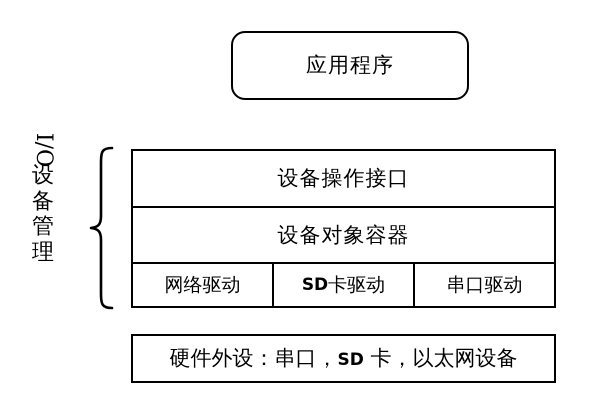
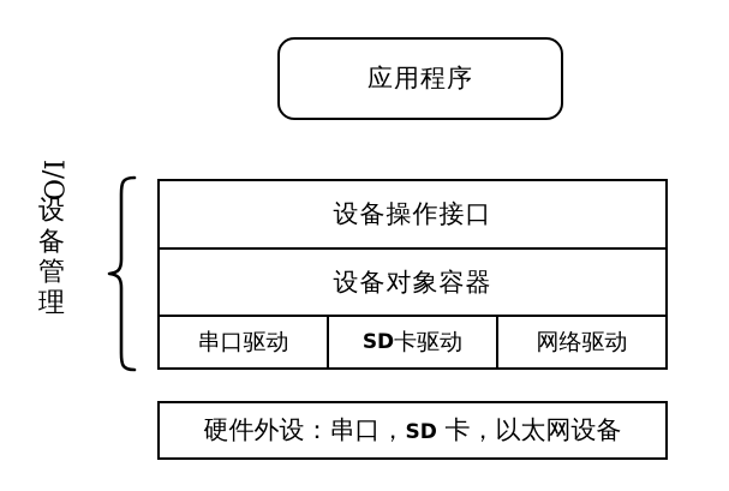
  应用程序
  设
  备
  管
  理
  设备操作接口
  设备对象容器
- 网络驱动
+ 串口驱动
  SD
  卡驱动
- 串口驱动
+ 网络驱动
  硬件外设：串口，SD 卡，以太网设备
